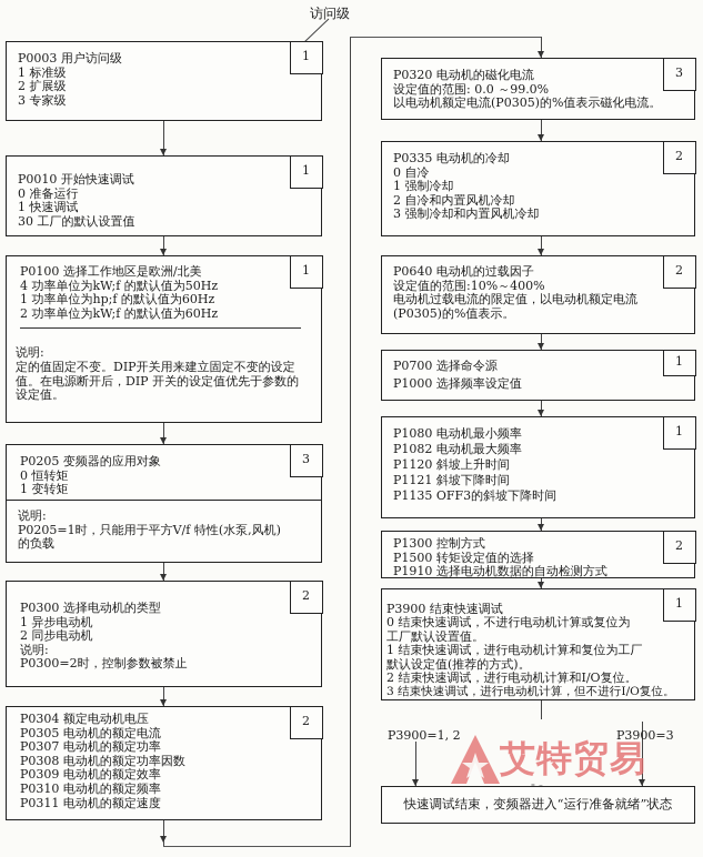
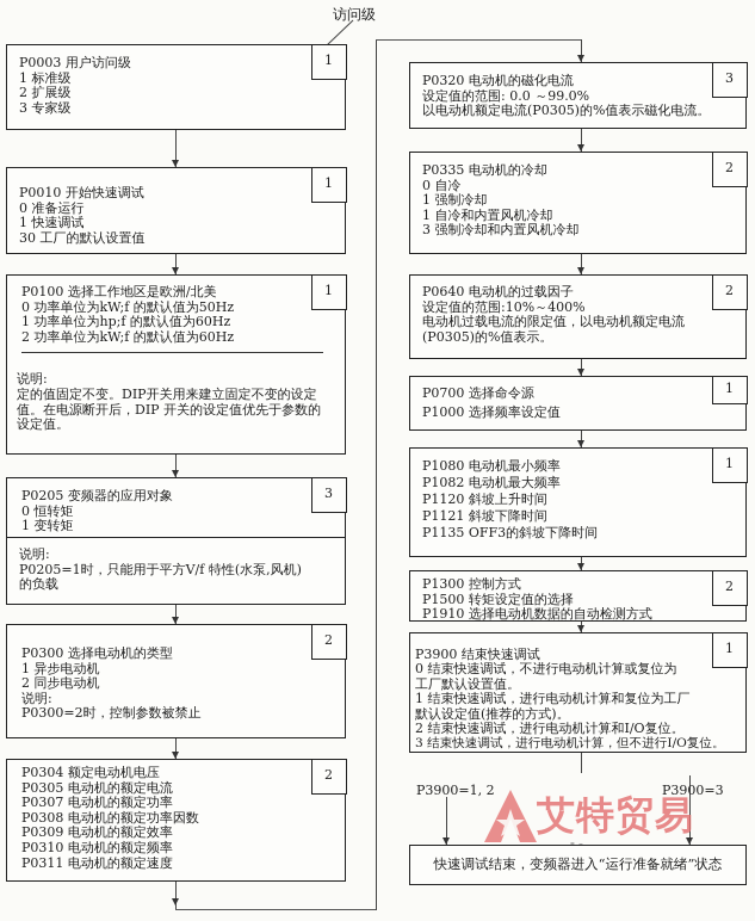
  访问级
  P3900=1, 2
  P3900=3
  1
  P0003 用户访问级
  1 标准级
  2 扩展级
  3 专家级
  1
  P0010 开始快速调试
  0 准备运行
  1 快速调试
  30 工厂的默认设置值
  1
  P0100 选择工作地区是欧洲/北美
- 4 功率单位为kW;f 的默认值为50Hz
+ 0 功率单位为kW;f 的默认值为50Hz
  1 功率单位为hp;f 的默认值为60Hz
  2 功率单位为kW;f 的默认值为60Hz
  说明:
  定的值固定不变。DIP开关用来建立固定不变的设定
  值。在电源断开后，DIP 开关的设定值优先于参数的
  设定值。
  3
  P0205 变频器的应用对象
  0 恒转矩
  1 变转矩
  说明:
  P0205=1时，只能用于平方V/f 特性(水泵,风机)
  的负载
  2
  P0300 选择电动机的类型
  1 异步电动机
  2 同步电动机
  说明:
  P0300=2时，控制参数被禁止
  2
  P0304 额定电动机电压
  P0305 电动机的额定电流
  P0307 电动机的额定功率
  P0308 电动机的额定功率因数
  P0309 电动机的额定效率
  P0310 电动机的额定频率
  P0311 电动机的额定速度
  3
  P0320 电动机的磁化电流
  设定值的范围: 0.0 ～99.0%
  以电动机额定电流(P0305)的%值表示磁化电流。
  2
  P0335 电动机的冷却
  0 自冷
  1 强制冷却
- 2 自冷和内置风机冷却
+ 1 自冷和内置风机冷却
  3 强制冷却和内置风机冷却
  2
  P0640 电动机的过载因子
  设定值的范围:10%～400%
  电动机过载电流的限定值，以电动机额定电流
  (P0305)的%值表示。
  1
  P0700 选择命令源
  P1000 选择频率设定值
  1
  P1080 电动机最小频率
  P1082 电动机最大频率
  P1120 斜坡上升时间
  P1121 斜坡下降时间
  P1135 OFF3的斜坡下降时间
  2
  P1300 控制方式
  P1500 转矩设定值的选择
  P1910 选择电动机数据的自动检测方式
  1
  P3900 结束快速调试
  0 结束快速调试，不进行电动机计算或复位为
  工厂默认设置值。
  1 结束快速调试，进行电动机计算和复位为工厂
  默认设定值(推荐的方式)。
  2 结束快速调试，进行电动机计算和I/O复位。
  3 结束快速调试，进行电动机计算，但不进行I/O复位。
  艾特贸易
  快速调试结束，变频器进入“运行准备就绪”状态
